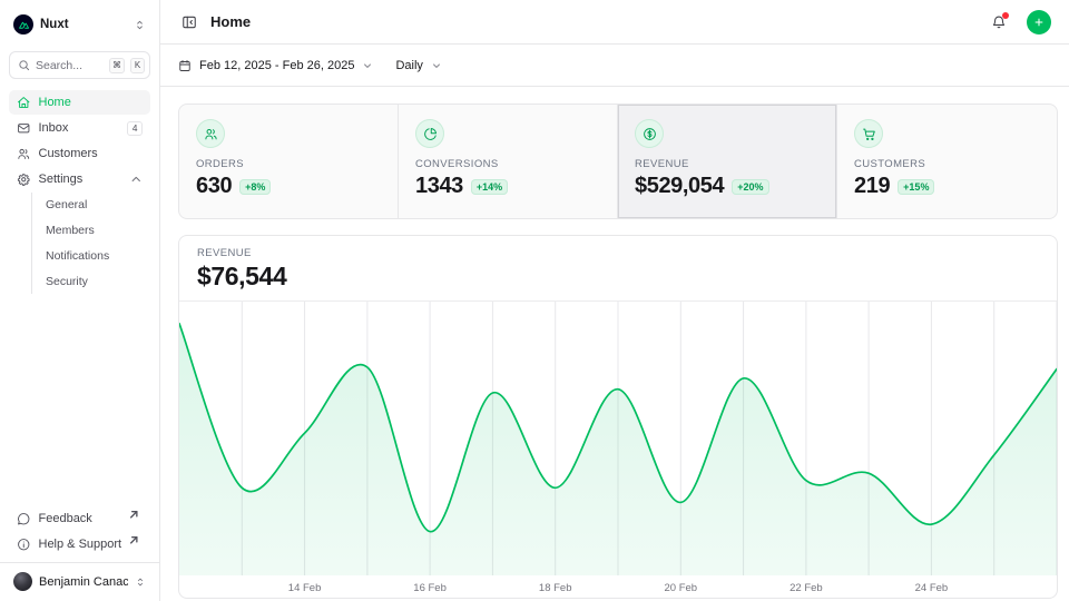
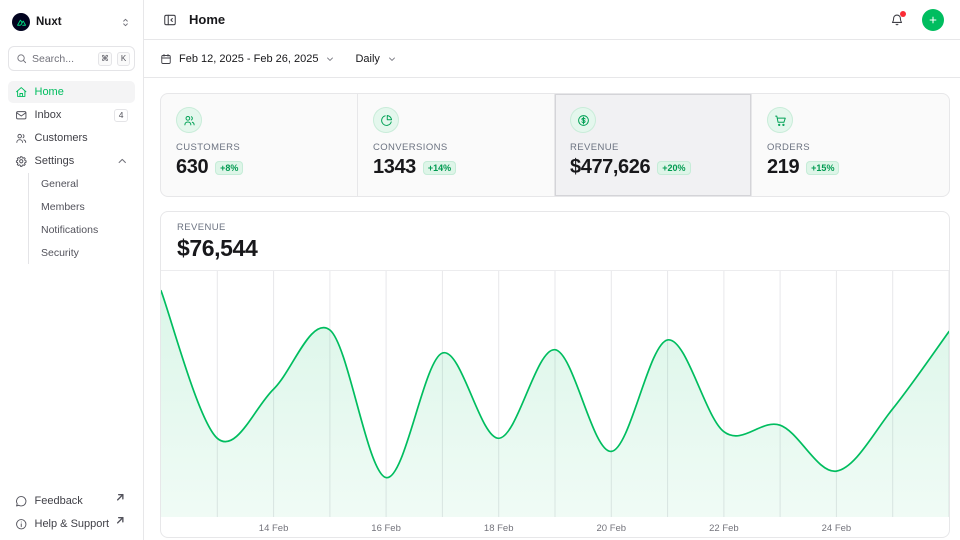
  Nuxt
  Search...
  ⌘
  K
  Home
  Inbox
  4
  Customers
  Settings
  General
  Members
  Notifications
  Security
  Feedback
  Help & Support
- Benjamin Canac
  Home
  Feb 12, 2025 - Feb 26, 2025
  Daily
- ORDERS
+ CUSTOMERS
  630
  +8%
  CONVERSIONS
  1343
  +14%
  REVENUE
- $529,054
+ $477,626
  +20%
- CUSTOMERS
+ ORDERS
  219
  +15%
  REVENUE
  $76,544
  14 Feb
  16 Feb
  18 Feb
  20 Feb
  22 Feb
  24 Feb
